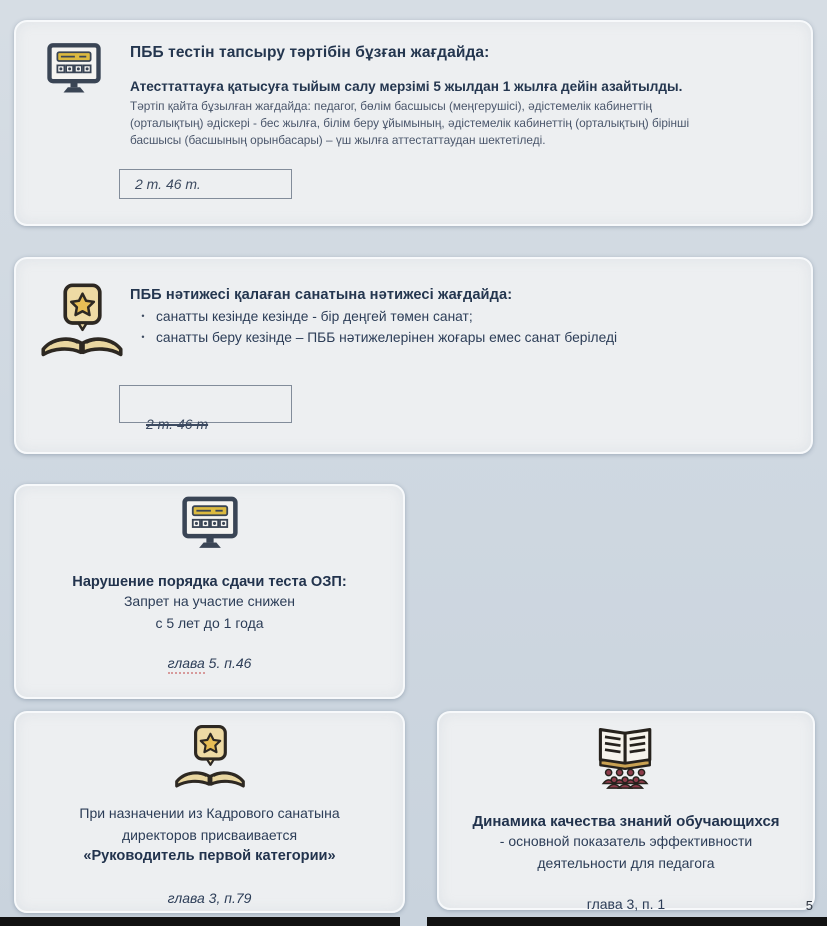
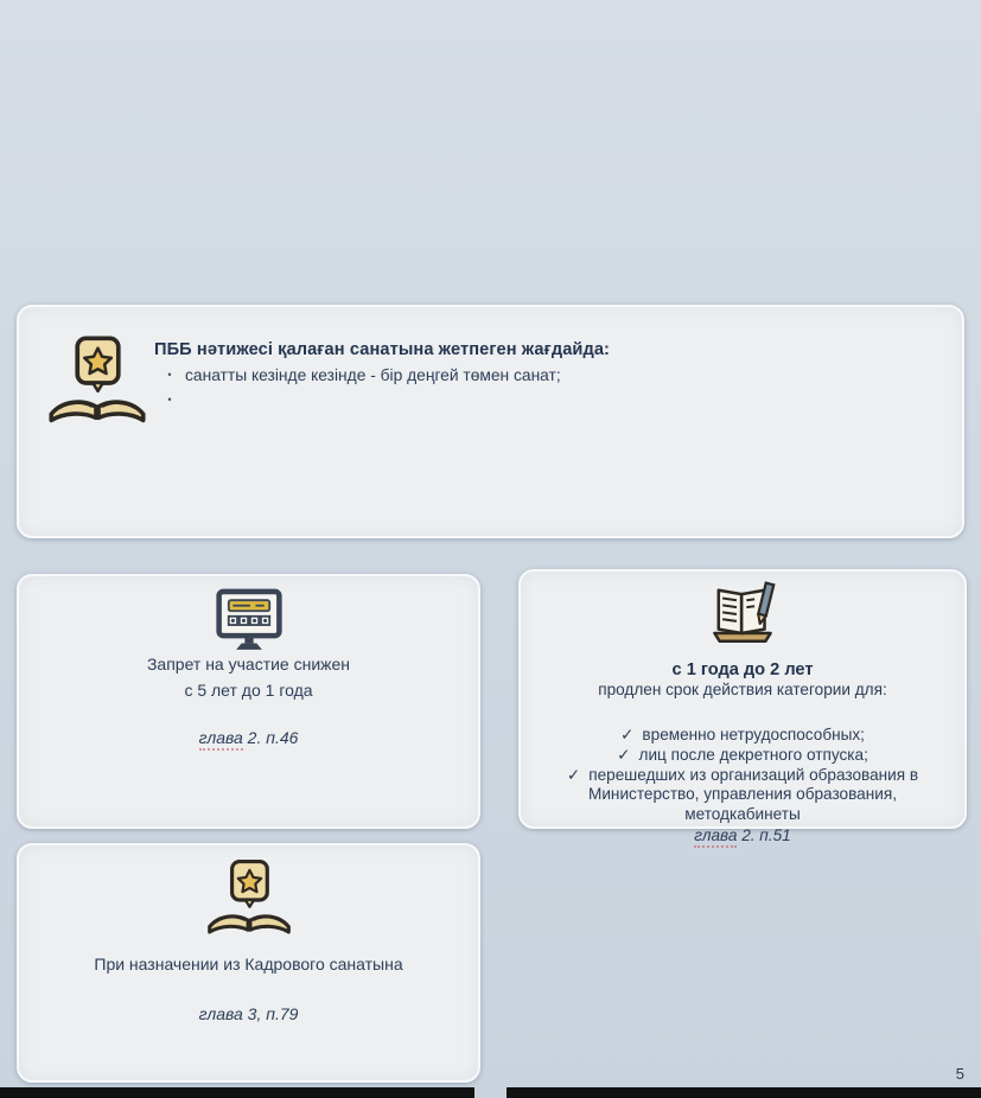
- ПББ тестін тапсыру тәртібін бұзған жағдайда:
- Атесттаттауға қатысуға тыйым салу мерзімі 5 жылдан 1 жылға дейін азайтылды.
- Тәртіп қайта бұзылған жағдайда: педагог, бөлім басшысы (меңгерушісі), әдістемелік кабинеттің (орталықтың) әдіскері - бес жылға, білім беру ұйымының, әдістемелік кабинеттің (орталықтың) бірінші басшысы (басшының орынбасары) – үш жылға аттестаттаудан шектетіледі.
- 2 т. 46 т.
- ПББ нәтижесі қалаған санатына нәтижесі жағдайда:
+ ПББ нәтижесі қалаған санатына жетпеген жағдайда:
  •
  санатты кезінде кезінде - бір деңгей төмен санат;
  •
- санатты беру кезінде – ПББ нәтижелерінен жоғары емес санат беріледі
- 2 т. 46 т
- Нарушение порядка сдачи теста ОЗП:
  Запрет на участие снижен
  с 5 лет до 1 года
- глава 5. п.46
+ глава 2. п.46
+ с 1 года до 2 лет
+ продлен срок действия категории для:
+ ✓ временно нетрудоспособных;
+ ✓ лиц после декретного отпуска;
+ ✓ перешедших из организаций образования в Министерство, управления образования, методкабинеты
+ глава 2. п.51
  При назначении из Кадрового санатына
- директоров присваивается
- «Руководитель первой категории»
  глава 3, п.79
- Динамика качества знаний обучающихся
- - основной показатель эффективности
- деятельности для педагога
- глава 3, п. 1
  5
